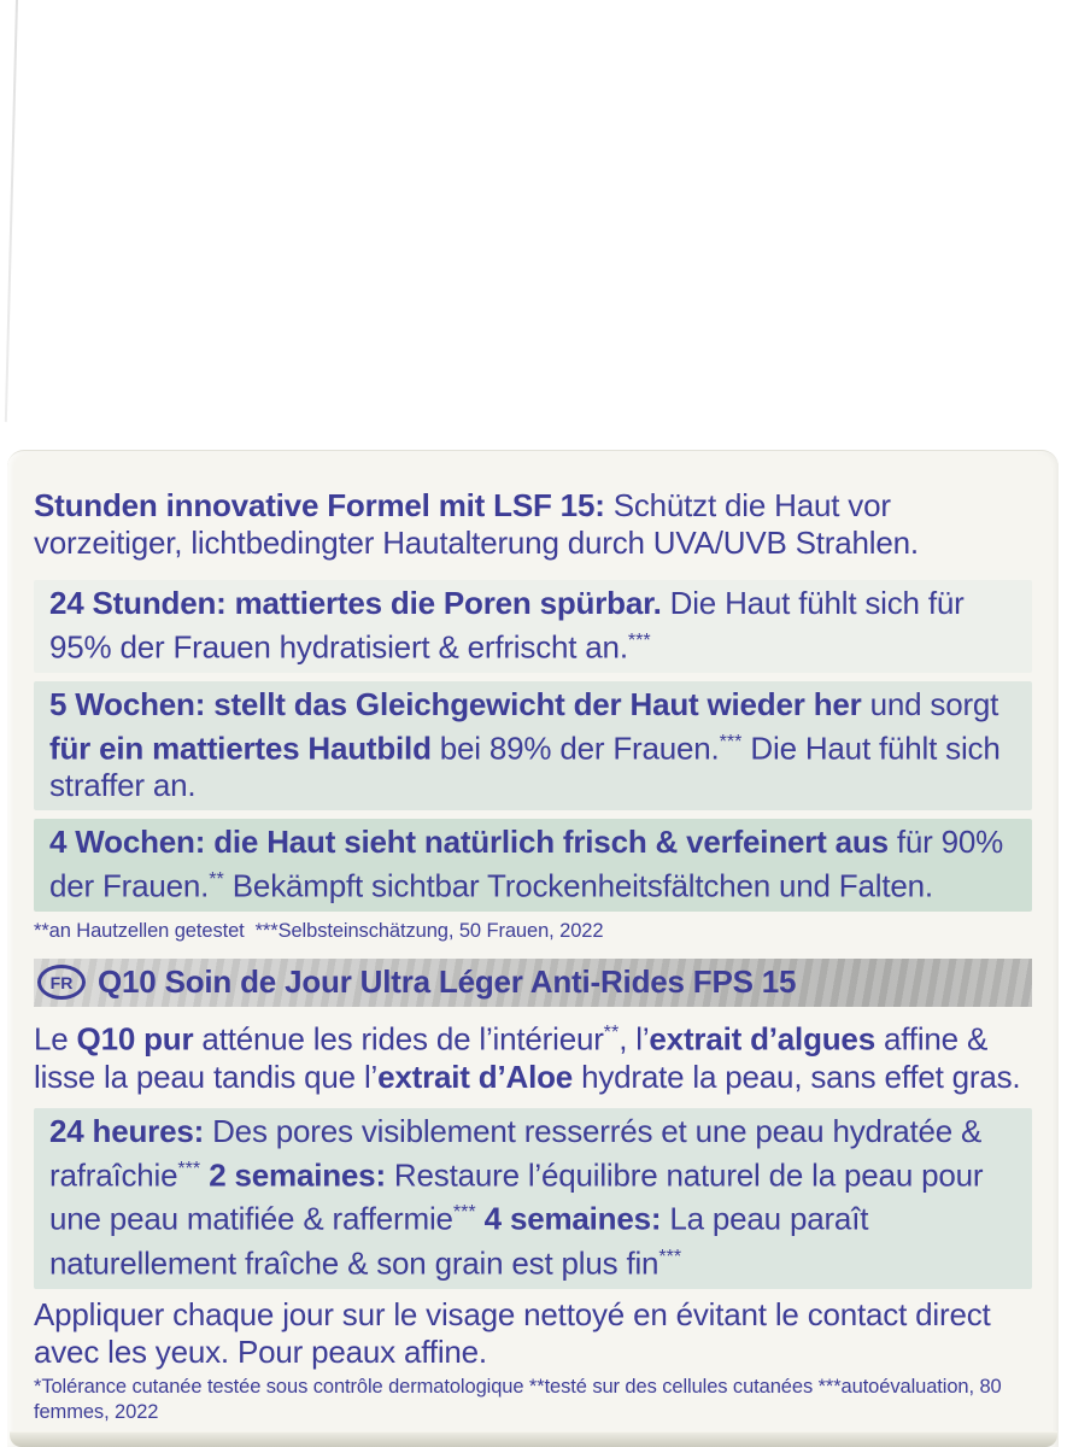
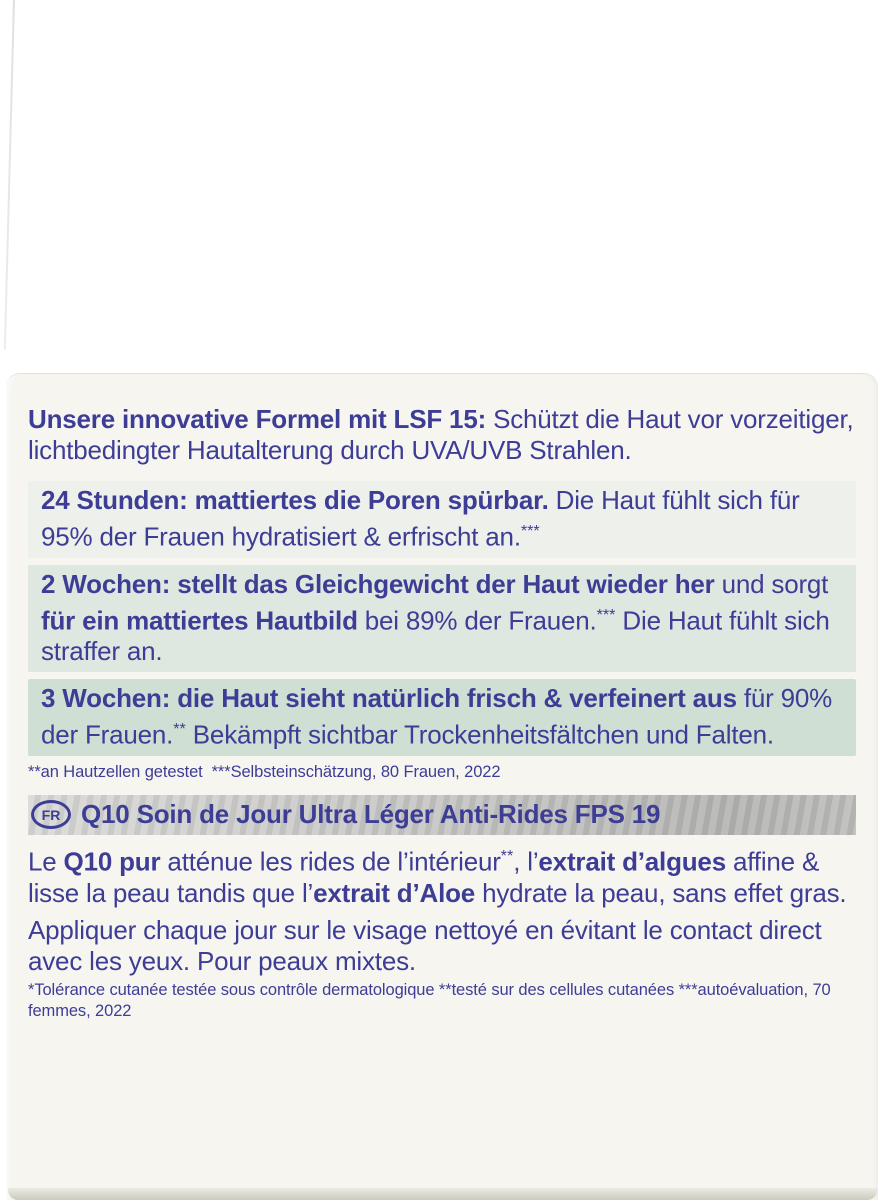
- Stunden innovative Formel mit LSF 15: Schützt die Haut vor vorzeitiger, lichtbedingter Hautalterung durch UVA/UVB Strahlen.
+ Unsere innovative Formel mit LSF 15: Schützt die Haut vor vorzeitiger, lichtbedingter Hautalterung durch UVA/UVB Strahlen.
  24 Stunden: mattiertes die Poren spürbar. Die Haut fühlt sich für 95% der Frauen hydratisiert & erfrischt an.***
- 5 Wochen: stellt das Gleichgewicht der Haut wieder her und sorgt für ein mattiertes Hautbild bei 89% der Frauen.*** Die Haut fühlt sich straffer an.
+ 2 Wochen: stellt das Gleichgewicht der Haut wieder her und sorgt für ein mattiertes Hautbild bei 89% der Frauen.*** Die Haut fühlt sich straffer an.
- 4 Wochen: die Haut sieht natürlich frisch & verfeinert aus für 90% der Frauen.** Bekämpft sichtbar Trockenheitsfältchen und Falten.
+ 3 Wochen: die Haut sieht natürlich frisch & verfeinert aus für 90% der Frauen.** Bekämpft sichtbar Trockenheitsfältchen und Falten.
- **an Hautzellen getestet ***Selbsteinschätzung, 50 Frauen, 2022
+ **an Hautzellen getestet ***Selbsteinschätzung, 80 Frauen, 2022
  FR
- Q10 Soin de Jour Ultra Léger Anti-Rides FPS 15
+ Q10 Soin de Jour Ultra Léger Anti-Rides FPS 19
  Le Q10 pur atténue les rides de l’intérieur**, l’extrait d’algues affine & lisse la peau tandis que l’extrait d’Aloe hydrate la peau, sans effet gras.
- 24 heures: Des pores visiblement resserrés et une peau hydratée & rafraîchie*** 2 semaines: Restaure l’équilibre naturel de la peau pour une peau matifiée & raffermie*** 4 semaines: La peau paraît naturellement fraîche & son grain est plus fin***
- Appliquer chaque jour sur le visage nettoyé en évitant le contact direct avec les yeux. Pour peaux affine.
+ Appliquer chaque jour sur le visage nettoyé en évitant le contact direct avec les yeux. Pour peaux mixtes.
- *Tolérance cutanée testée sous contrôle dermatologique **testé sur des cellules cutanées ***autoévaluation, 80 femmes, 2022
+ *Tolérance cutanée testée sous contrôle dermatologique **testé sur des cellules cutanées ***autoévaluation, 70 femmes, 2022
